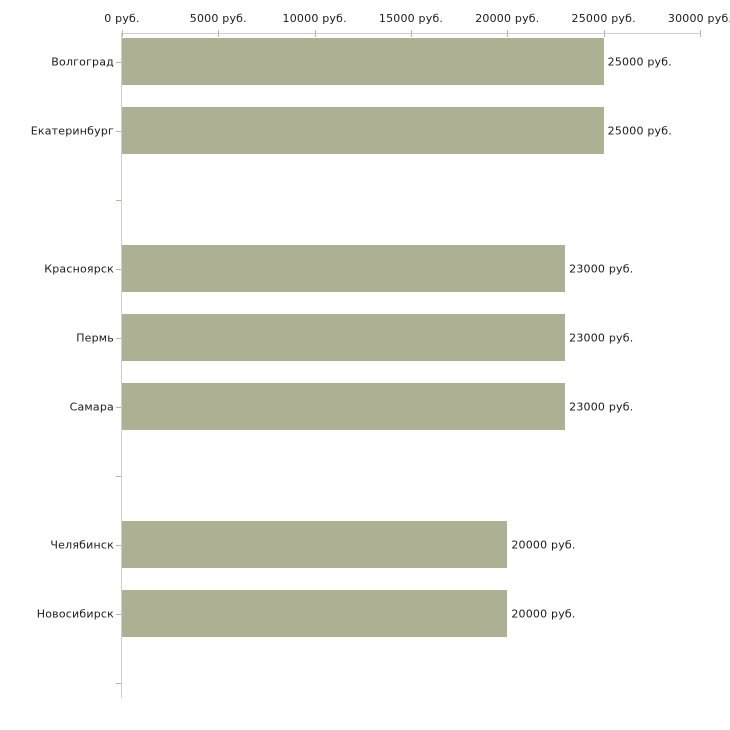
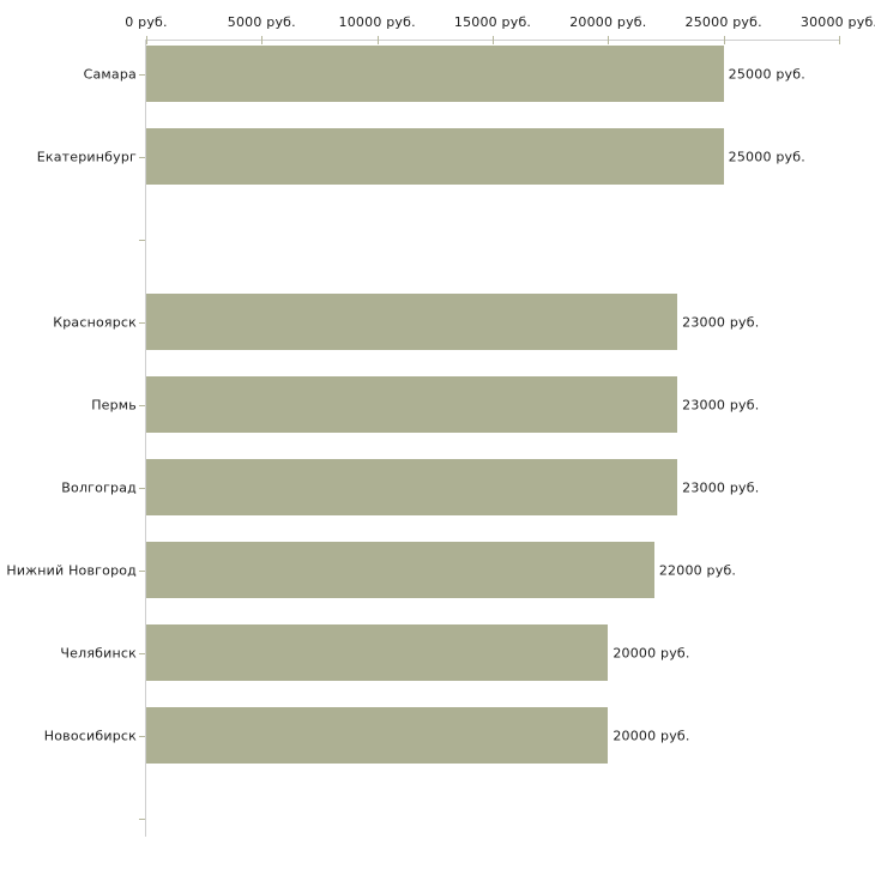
  0 руб.
  5000 руб.
  10000 руб.
  15000 руб.
  20000 руб.
  25000 руб.
  30000 руб
- Волгоград
+ Самара
  25000 руб.
  Екатеринбург
  25000 руб.
  Красноярск
  23000 руб.
  Пермь
  23000 руб.
- Самара
+ Волгоград
  23000 руб.
+ Нижний Новгород
+ 22000 руб.
  Челябинск
  20000 руб.
  Новосибирск
  20000 руб.
